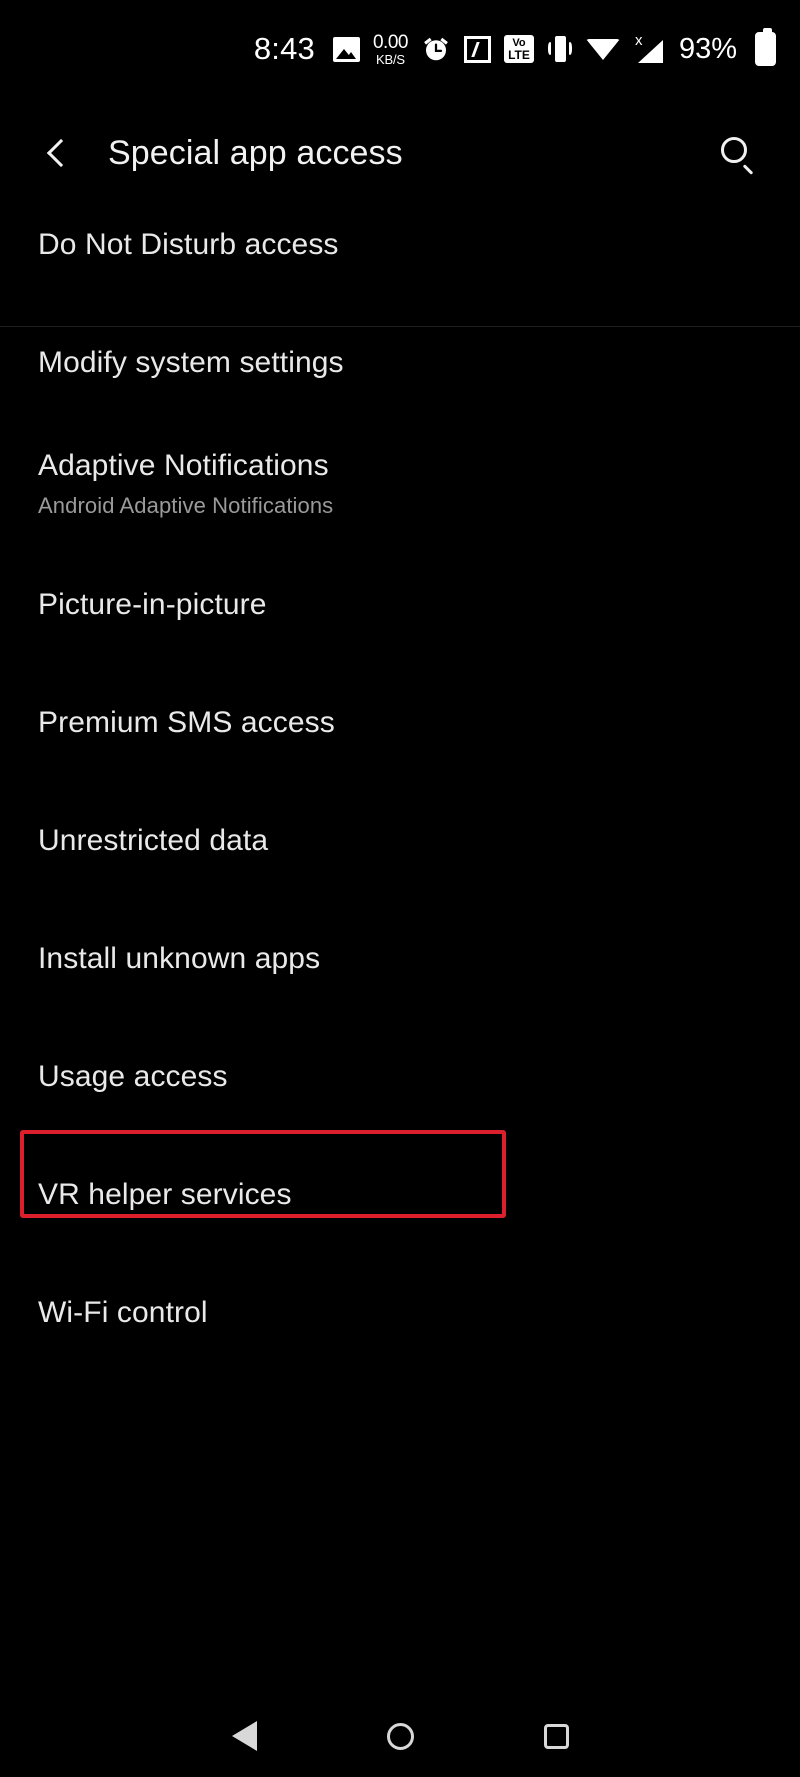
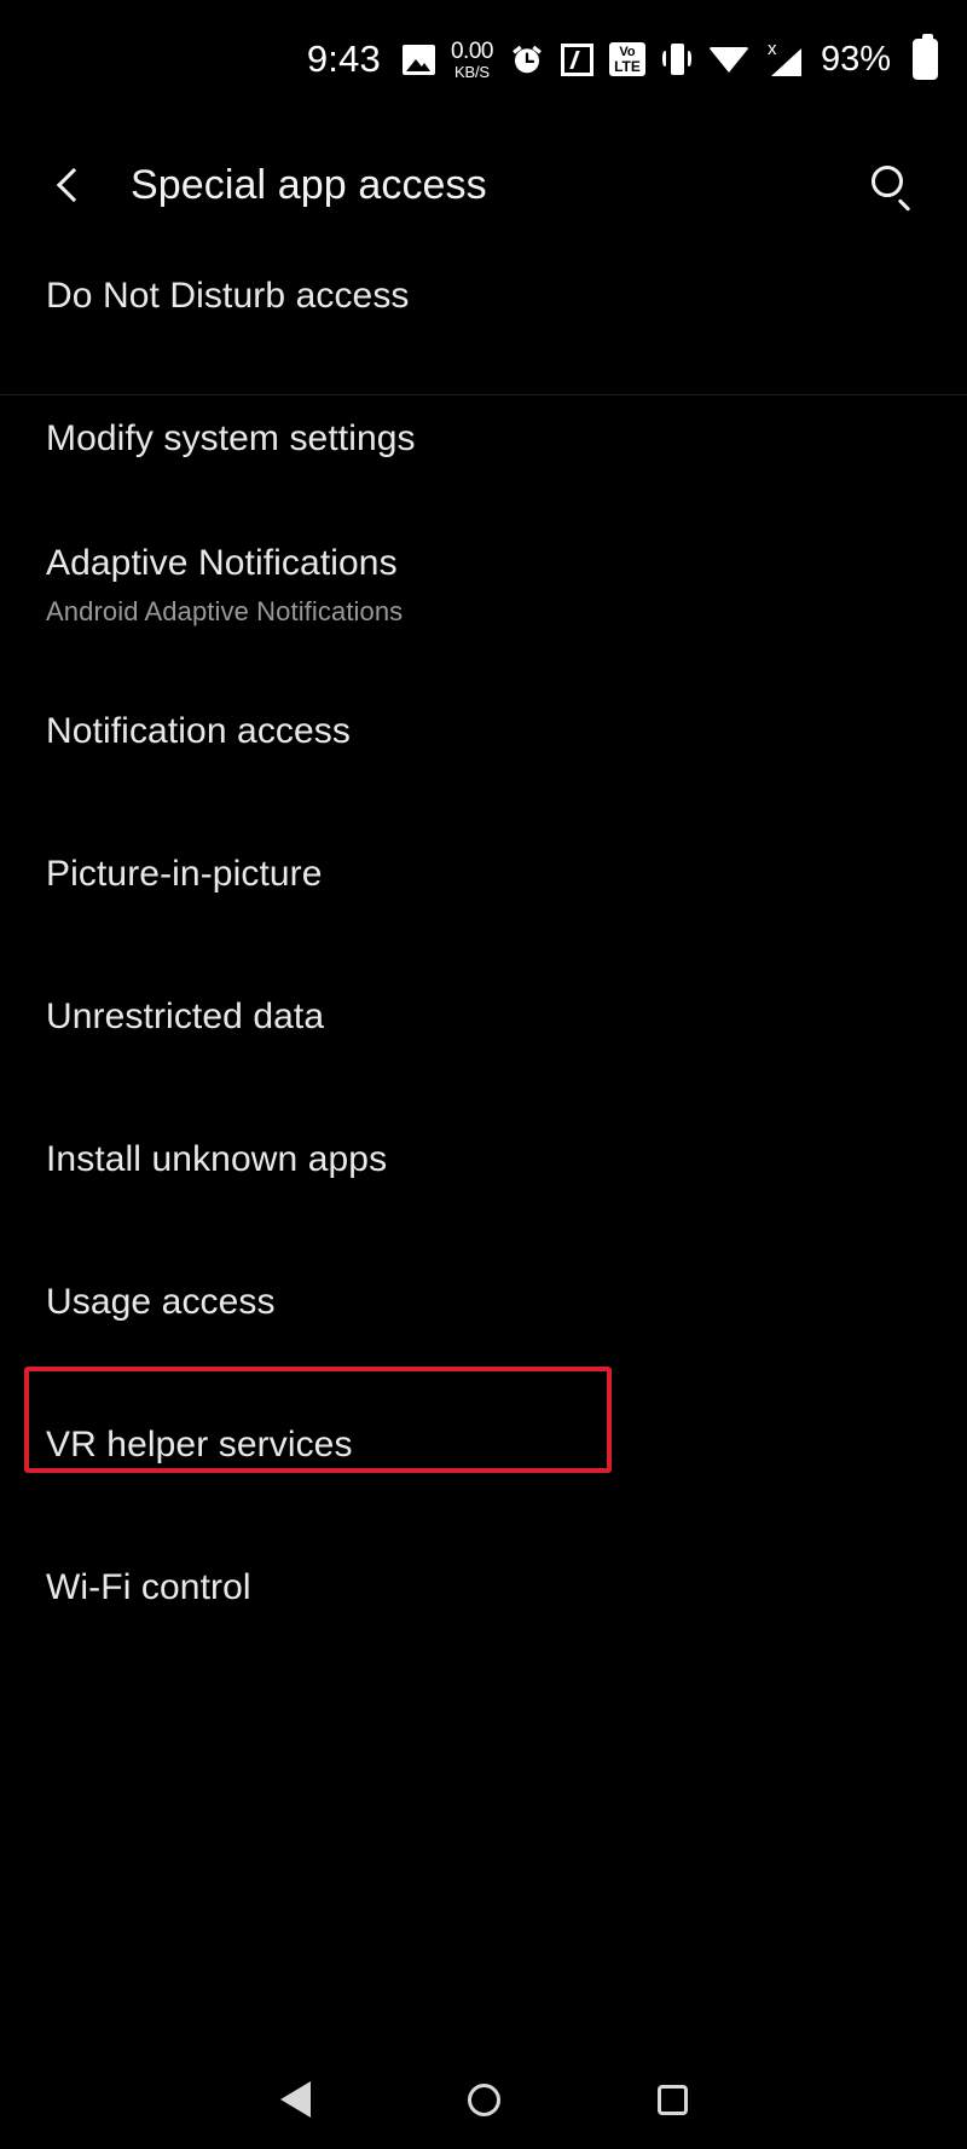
- 8:43
+ 9:43
  0.00
  KB/S
  Vo
  LTE
  x
  93%
  Special app access
  Do Not Disturb access
  Modify system settings
  Adaptive Notifications
  Android Adaptive Notifications
+ Notification access
  Picture-in-picture
- Premium SMS access
  Unrestricted data
  Install unknown apps
  Usage access
  VR helper services
  Wi-Fi control
